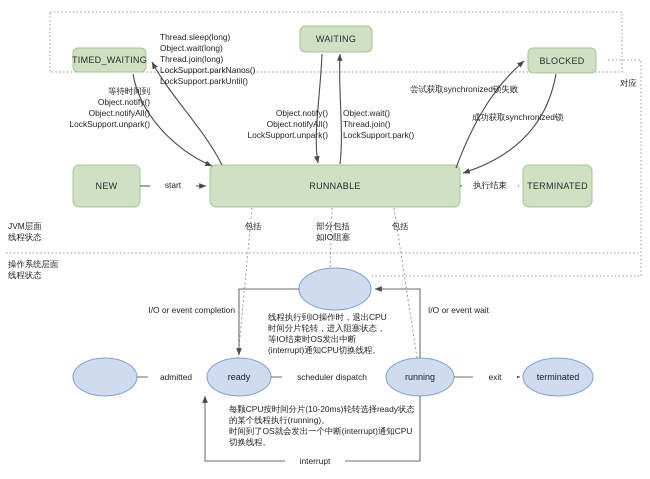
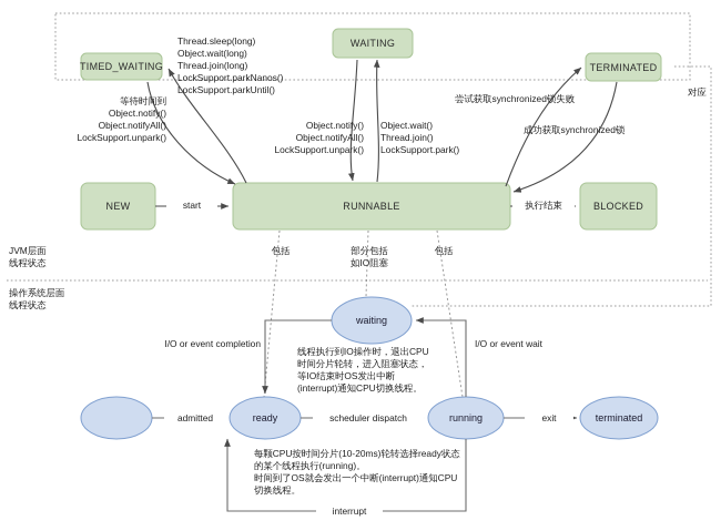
  TIMED_WAITING
  WAITING
- BLOCKED
+ TERMINATED
  NEW
  RUNNABLE
- TERMINATED
+ BLOCKED
+ waiting
  ready
  running
  terminated
  Thread.sleep(long)
  Object.wait(long)
  Thread.join(long)
  LockSupport.parkNanos()
  LockSupport.parkUntil()
  等待时间到
  Object.notify()
  Object.notifyAll()
  LockSupport.unpark()
  Object.notify()
  Object.notifyAll()
  LockSupport.unpark()
  Object.wait()
  Thread.join()
  LockSupport.park()
  尝试获取synchronized锁失败
  成功获取synchronized锁
  start
  执行结束
  JVM层面
  线程状态
  操作系统层面
  线程状态
  对应
  包括
  部分包括
  如IO阻塞
  包括
  admitted
  scheduler dispatch
  exit
  I/O or event wait
  I/O or event completion
  interrupt
  线程执行到IO操作时，退出CPU
  时间分片轮转，进入阻塞状态，
  等IO结束时OS发出中断
  (interrupt)通知CPU切换线程。
  每颗CPU按时间分片(10-20ms)轮转选择ready状态
  的某个线程执行(running)。
  时间到了OS就会发出一个中断(interrupt)通知CPU
  切换线程。
